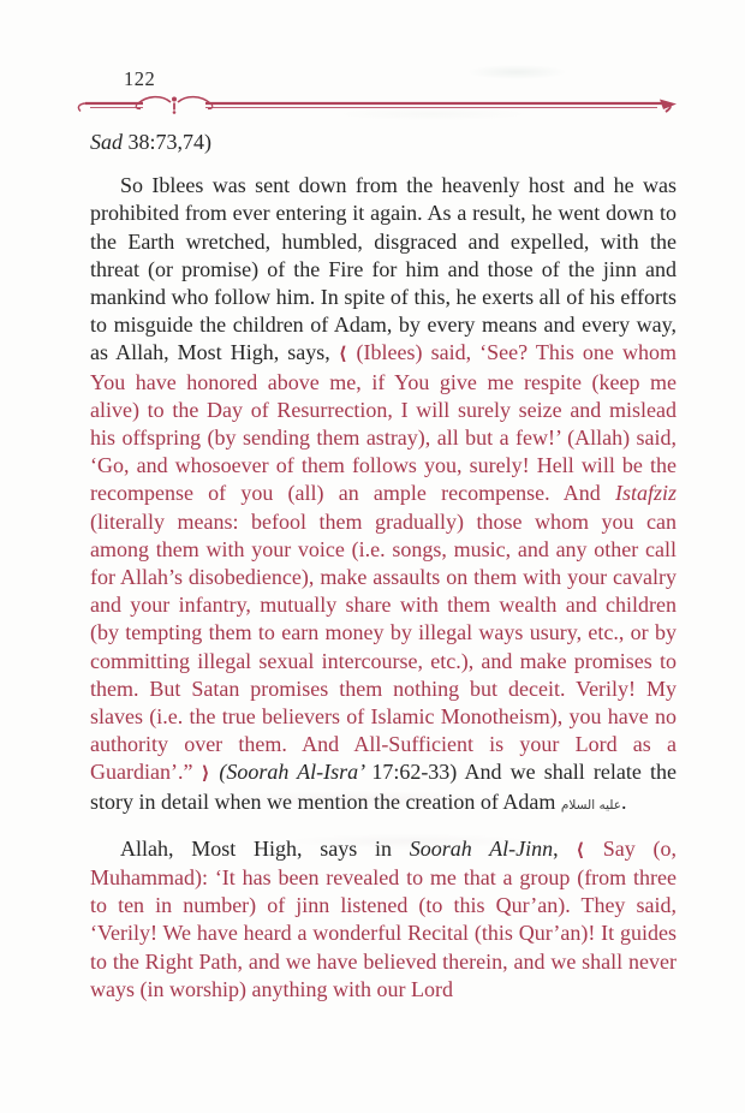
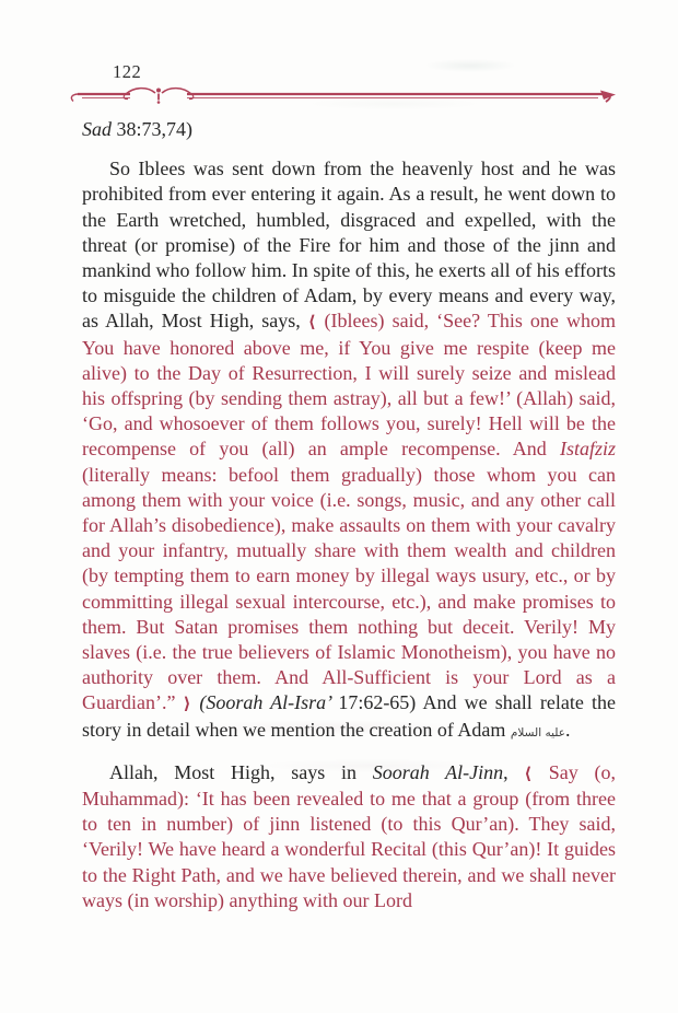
  122
  Sad 38:73,74)
- So Iblees was sent down from the heavenly host and he was prohibited from ever entering it again. As a result, he went down to the Earth wretched, humbled, disgraced and expelled, with the threat (or promise) of the Fire for him and those of the jinn and mankind who follow him. In spite of this, he exerts all of his efforts to misguide the children of Adam, by every means and every way, as Allah, Most High, says, ⟨ (Iblees) said, ‘See? This one whom You have honored above me, if You give me respite (keep me alive) to the Day of Resurrection, I will surely seize and mislead his offspring (by sending them astray), all but a few!’ (Allah) said, ‘Go, and whosoever of them follows you, surely! Hell will be the recompense of you (all) an ample recompense. And Istafziz (literally means: befool them gradually) those whom you can among them with your voice (i.e. songs, music, and any other call for Allah’s disobedience), make assaults on them with your cavalry and your infantry, mutually share with them wealth and children (by tempting them to earn money by illegal ways usury, etc., or by committing illegal sexual intercourse, etc.), and make promises to them. But Satan promises them nothing but deceit. Verily! My slaves (i.e. the true believers of Islamic Monotheism), you have no authority over them. And All-Sufficient is your Lord as a Guardian’.” ⟩ (Soorah Al-Isra’ 17:62-33) And we shall relate the story in detail when we mention the creation of Adam عليه السلام .
+ So Iblees was sent down from the heavenly host and he was prohibited from ever entering it again. As a result, he went down to the Earth wretched, humbled, disgraced and expelled, with the threat (or promise) of the Fire for him and those of the jinn and mankind who follow him. In spite of this, he exerts all of his efforts to misguide the children of Adam, by every means and every way, as Allah, Most High, says, ⟨ (Iblees) said, ‘See? This one whom You have honored above me, if You give me respite (keep me alive) to the Day of Resurrection, I will surely seize and mislead his offspring (by sending them astray), all but a few!’ (Allah) said, ‘Go, and whosoever of them follows you, surely! Hell will be the recompense of you (all) an ample recompense. And Istafziz (literally means: befool them gradually) those whom you can among them with your voice (i.e. songs, music, and any other call for Allah’s disobedience), make assaults on them with your cavalry and your infantry, mutually share with them wealth and children (by tempting them to earn money by illegal ways usury, etc., or by committing illegal sexual intercourse, etc.), and make promises to them. But Satan promises them nothing but deceit. Verily! My slaves (i.e. the true believers of Islamic Monotheism), you have no authority over them. And All-Sufficient is your Lord as a Guardian’.” ⟩ (Soorah Al-Isra’ 17:62-65) And we shall relate the story in detail when we mention the creation of Adam عليه السلام .
  Allah, Most High, says in Soorah Al-Jinn, ⟨ Say (o, Muhammad): ‘It has been revealed to me that a group (from three to ten in number) of jinn listened (to this Qur’an). They said, ‘Verily! We have heard a wonderful Recital (this Qur’an)! It guides to the Right Path, and we have believed therein, and we shall never ways (in worship) anything with our Lord
